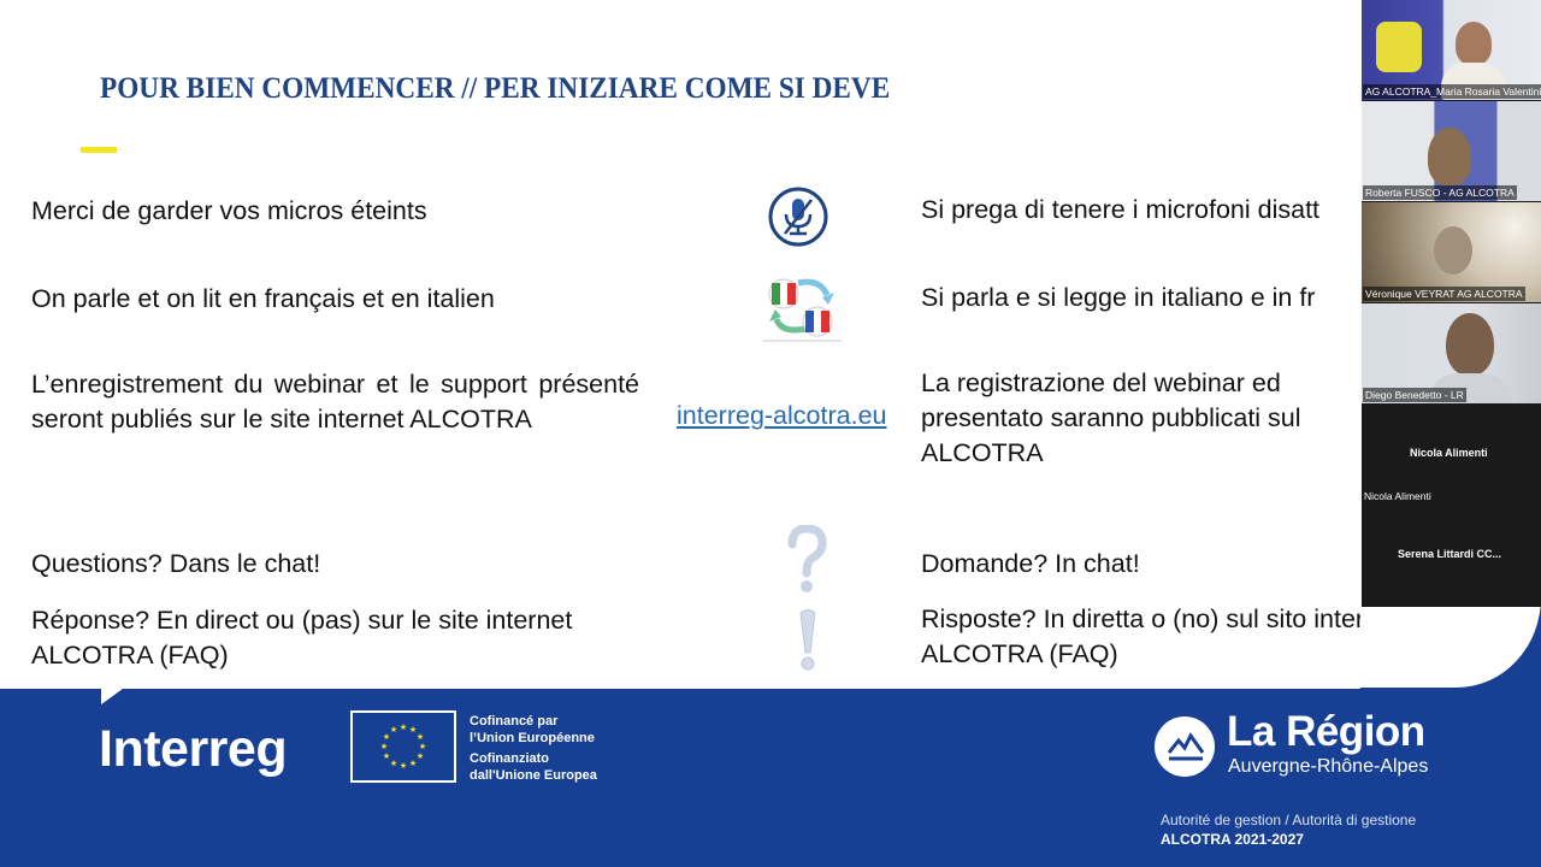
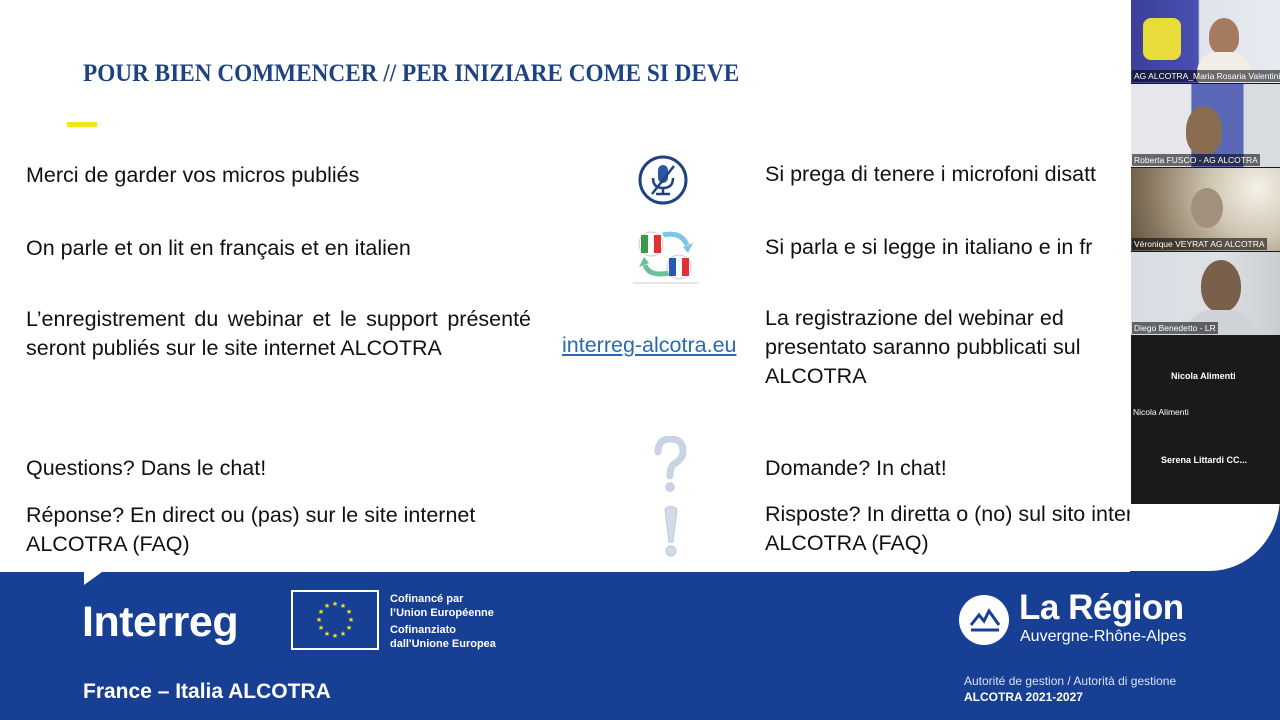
  POUR BIEN COMMENCER // PER INIZIARE COME SI DEVE
- Merci de garder vos micros éteints
+ Merci de garder vos micros publiés
  Si prega di tenere i microfoni disatt
  On parle et on lit en français et en italien
  Si parla e si legge in italiano e in fr
  L’enregistrement du webinar et le support présenté seront publiés sur le site internet ALCOTRA
  interreg-alcotra.eu
  La registrazione del webinar ed
  presentato saranno pubblicati sul
  ALCOTRA
  Questions? Dans le chat!
  Domande? In chat!
  Réponse? En direct ou (pas) sur le site internet ALCOTRA (FAQ)
  Risposte? In diretta o (no) sul sito inte ALCOTRA (FAQ)
  Interreg
  ★
  ★
  ★
  ★
  ★
  ★
  ★
  ★
  ★
  ★
  ★
  ★
  Cofinancé par
  l’Union Européenne
  Cofinanziato
  dall'Unione Europea
+ France – Italia ALCOTRA
  La Région
  Auvergne-Rhône-Alpes
  Autorité de gestion / Autorità di gestione
  ALCOTRA 2021-2027
  AG ALCOTRA_Maria Rosaria Valentini
  Roberta FUSCO - AG ALCOTRA
  Véronique VEYRAT AG ALCOTRA
  Diego Benedetto - LR
  Nicola Alimenti
  Nicola Alimenti
  Serena Littardi CC...
